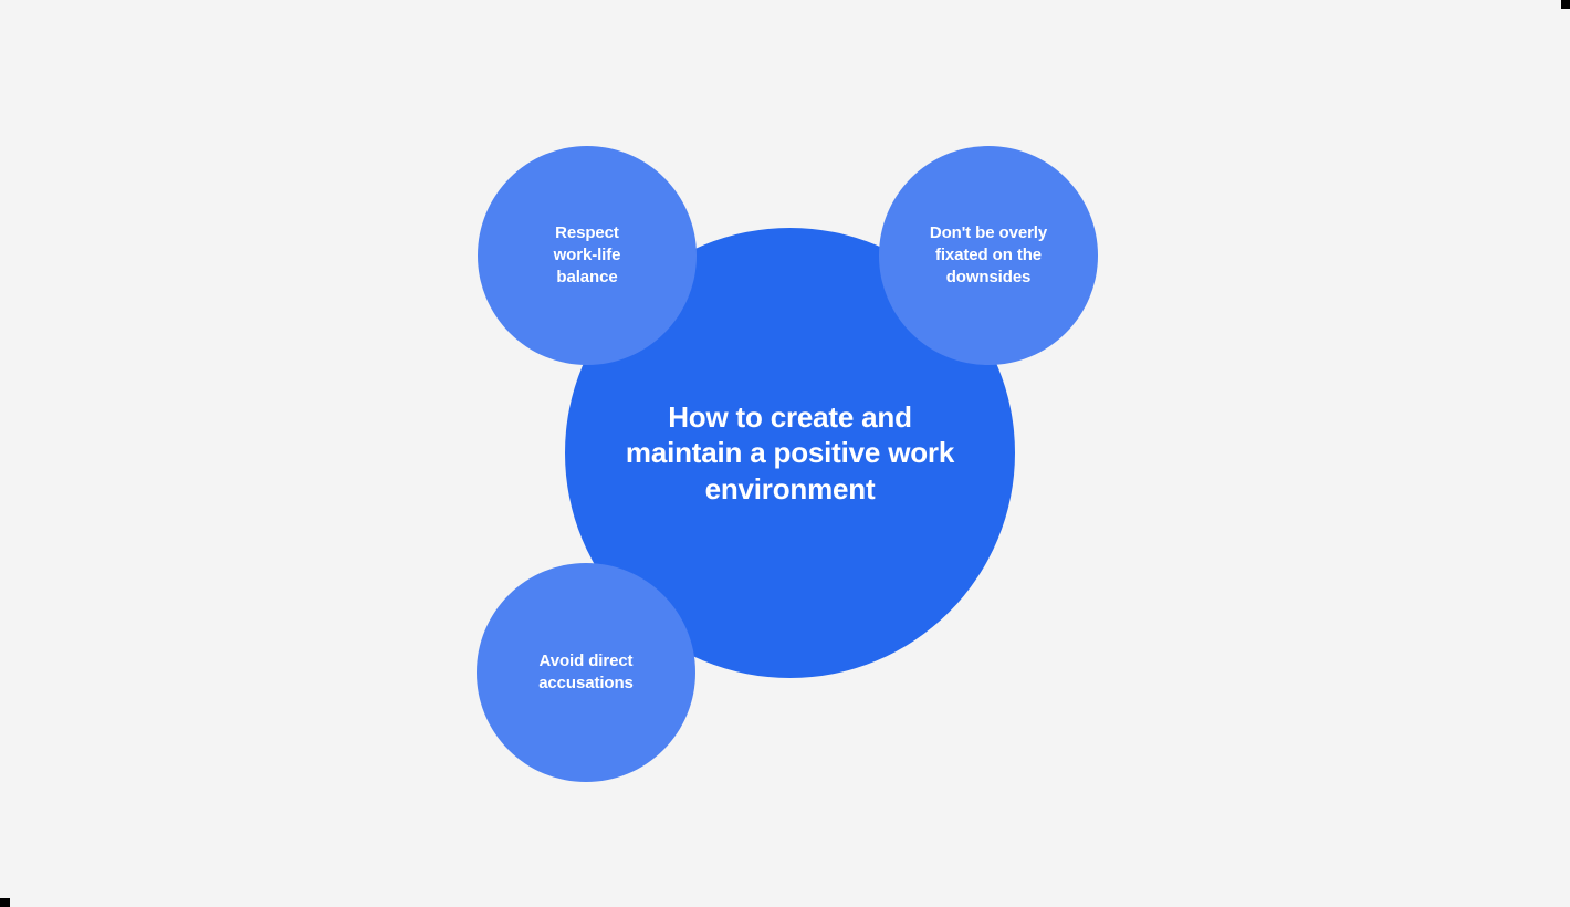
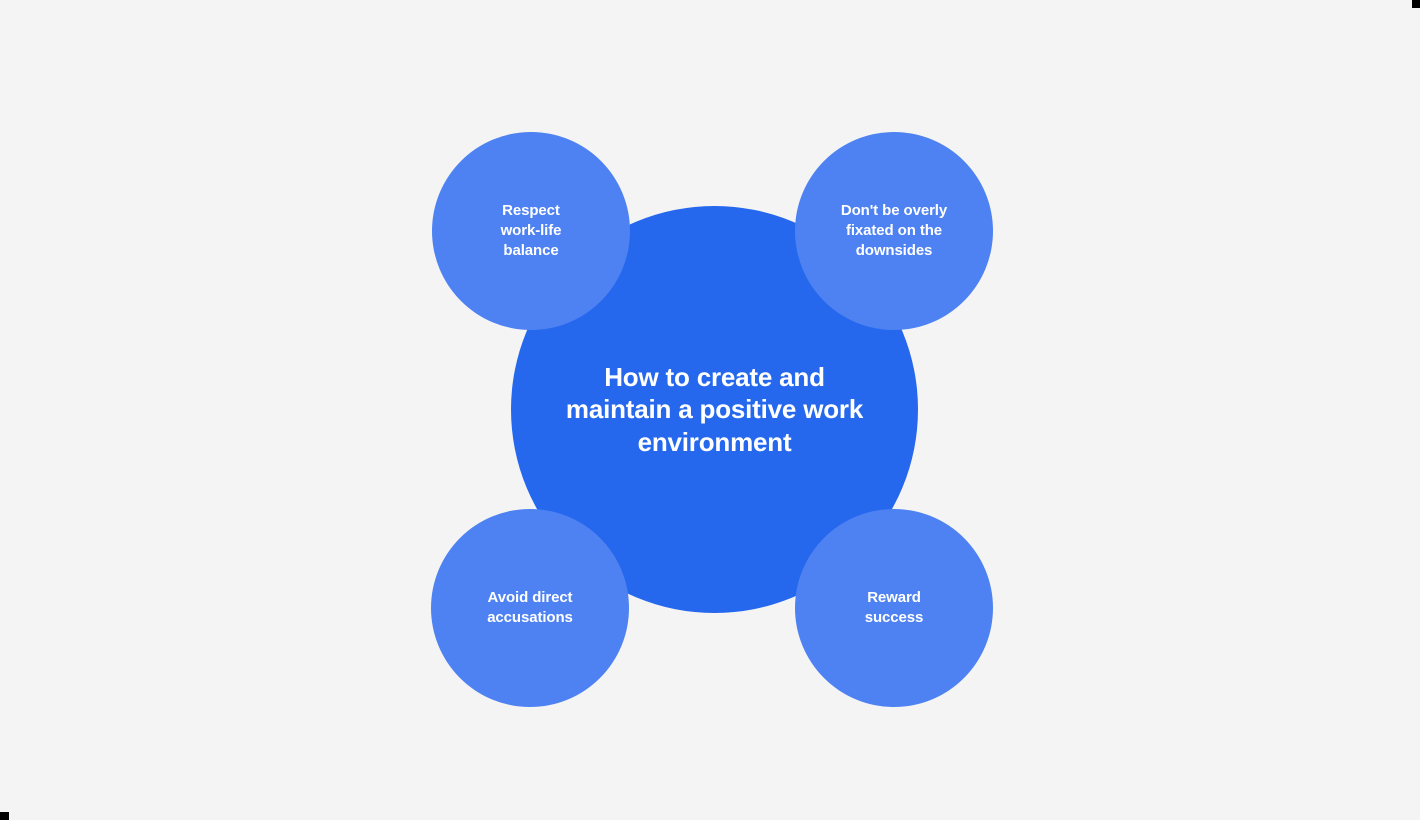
  How to create and
  maintain a positive work
  environment
  Respect
  work-life
  balance
  Don't be overly
  fixated on the
  downsides
  Avoid direct
  accusations
+ Reward
+ success
